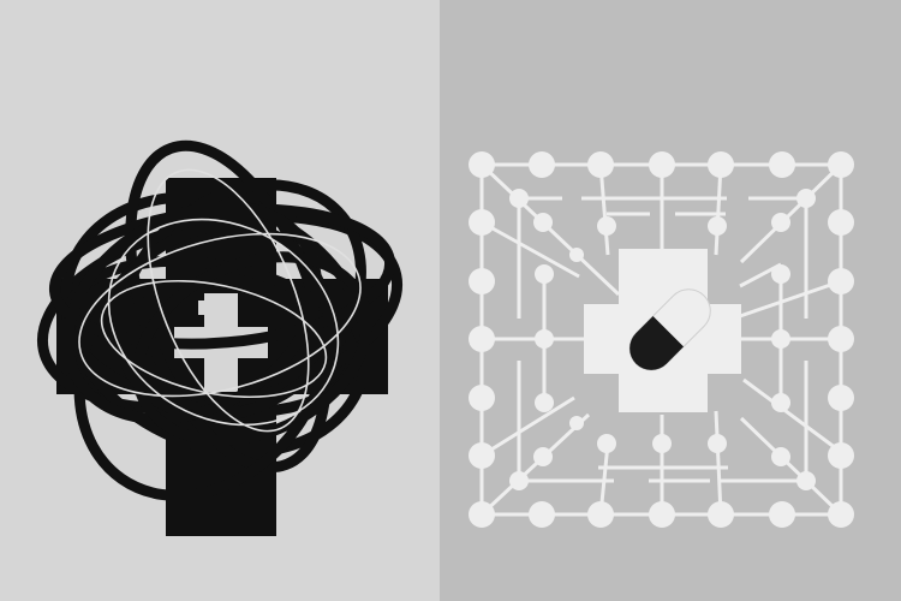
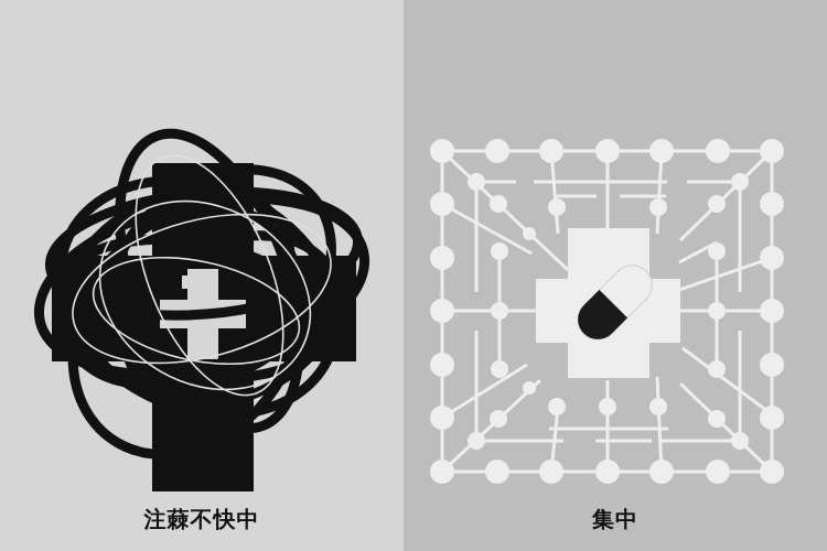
+ 注蕀不快中
+ 集中
